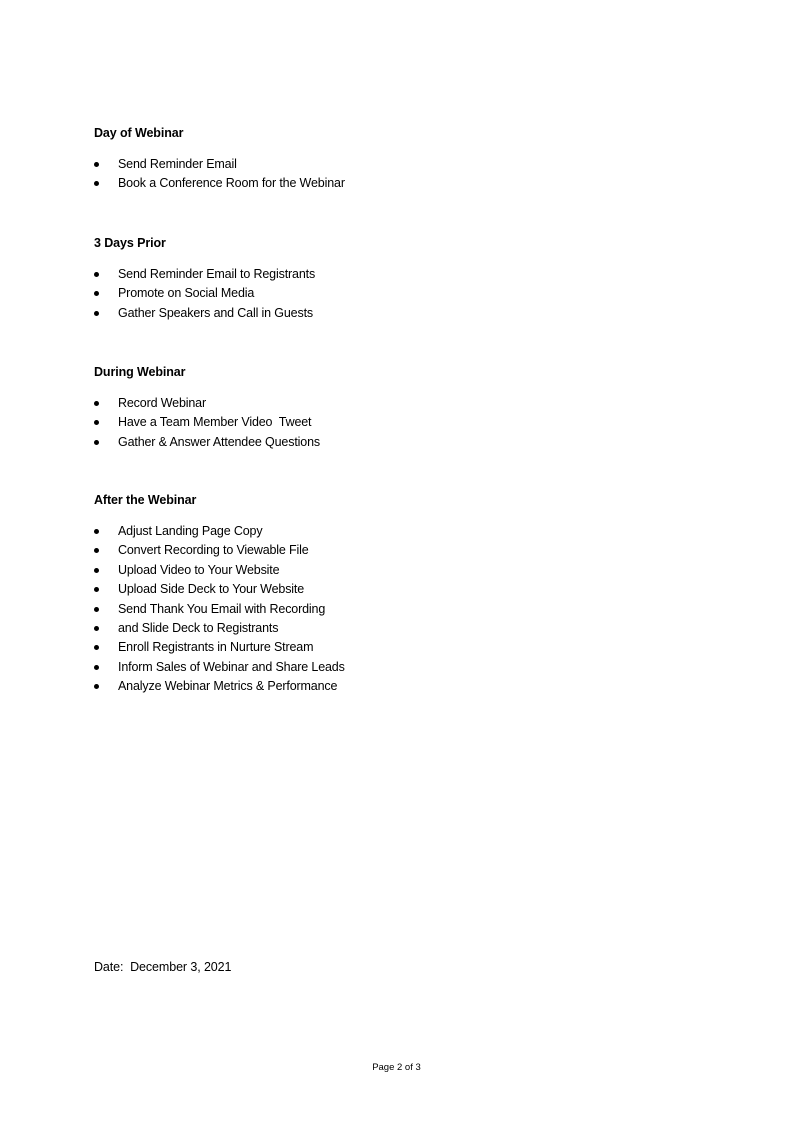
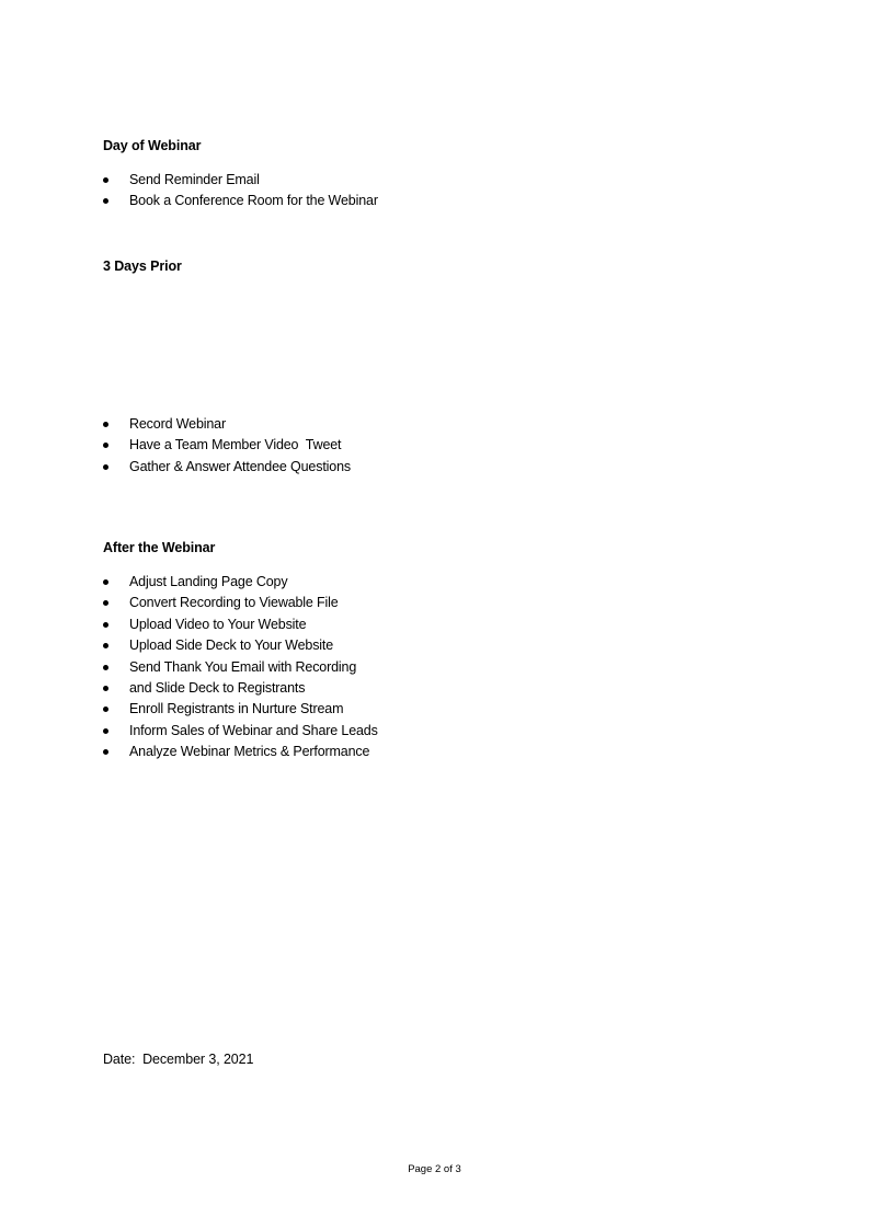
  Day of Webinar
  Send Reminder Email
  Book a Conference Room for the Webinar
  3 Days Prior
- Send Reminder Email to Registrants
- Promote on Social Media
- Gather Speakers and Call in Guests
- During Webinar
  Record Webinar
  Have a Team Member Video Tweet
  Gather & Answer Attendee Questions
  After the Webinar
  Adjust Landing Page Copy
  Convert Recording to Viewable File
  Upload Video to Your Website
  Upload Side Deck to Your Website
  Send Thank You Email with Recording
  and Slide Deck to Registrants
  Enroll Registrants in Nurture Stream
  Inform Sales of Webinar and Share Leads
  Analyze Webinar Metrics & Performance
  Date: December 3, 2021
  Page 2 of 3
